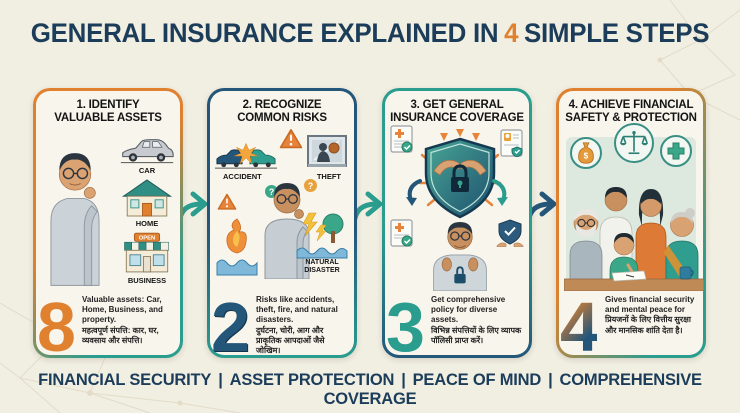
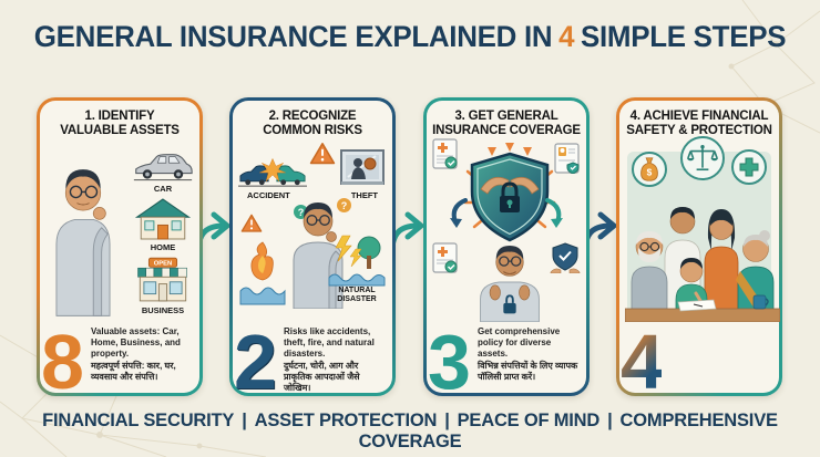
  GENERAL INSURANCE EXPLAINED IN 4 SIMPLE STEPS
  1. IDENTIFY
  VALUABLE ASSETS
  CAR
  HOME
  BUSINESS
  8
  Valuable assets: Car, Home, Business, and property.
  महत्वपूर्ण संपत्ति: कार, घर, व्यवसाय और संपत्ति।
  2. RECOGNIZE
  COMMON RISKS
  ACCIDENT
  THEFT
  ?
  ?
  2
  Risks like accidents, theft, fire, and natural disasters.
  दुर्घटना, चोरी, आग और प्राकृतिक आपदाओं जैसे जोखिम।
  3. GET GENERAL
  INSURANCE COVERAGE
  3
  Get comprehensive policy for diverse assets.
  विभिन्न संपत्तियों के लिए व्यापक पॉलिसी प्राप्त करें।
  4. ACHIEVE FINANCIAL
  SAFETY & PROTECTION
  $
  4
- Gives financial security and mental peace for
- प्रियजनों के लिए वित्तीय सुरक्षा और मानसिक शांति देता है।
  FINANCIAL SECURITY | ASSET PROTECTION | PEACE OF MIND | COMPREHENSIVE COVERAGE
